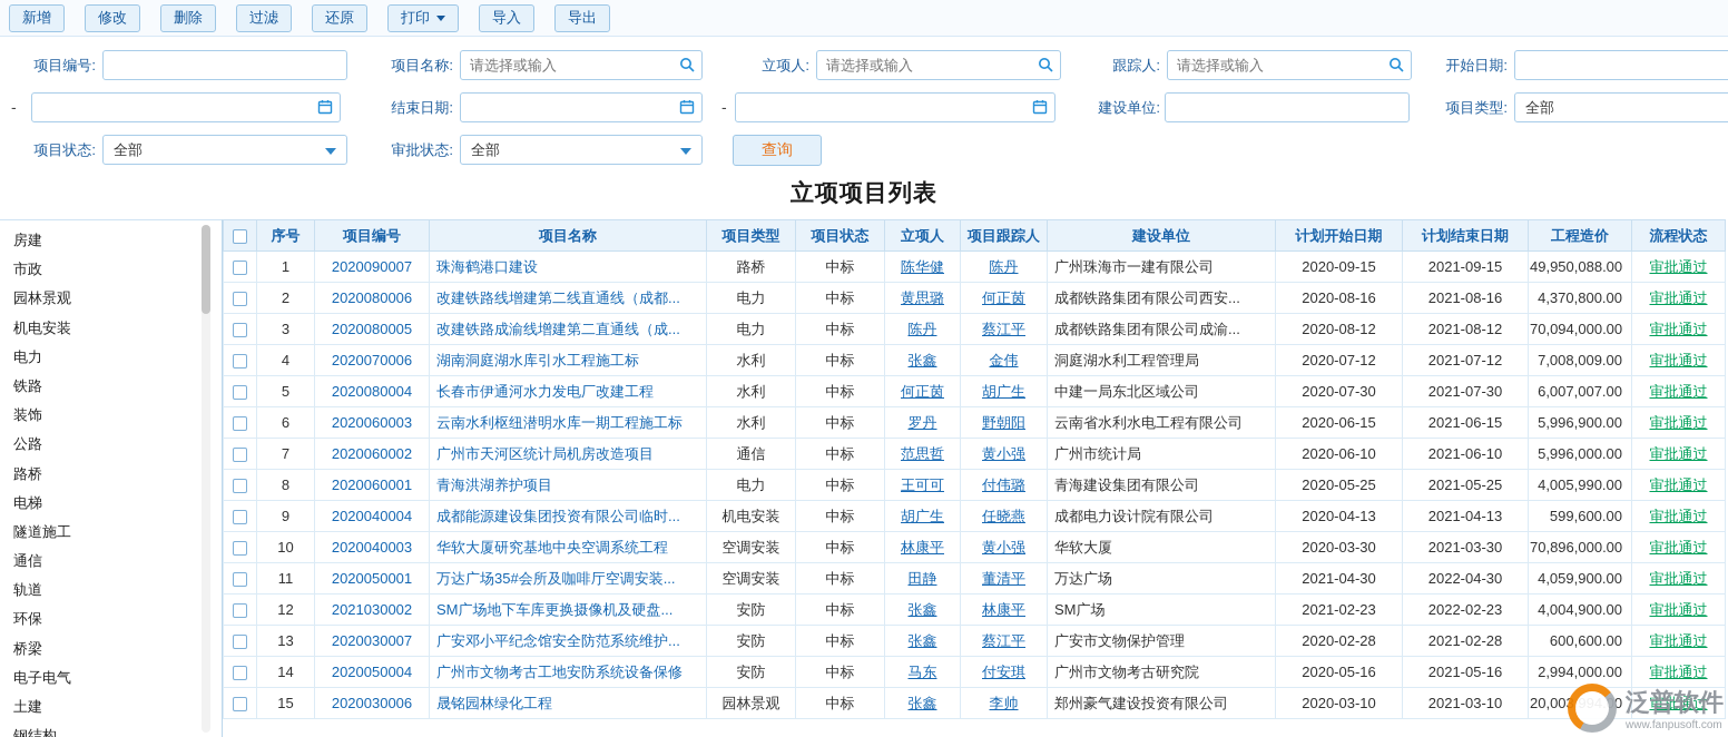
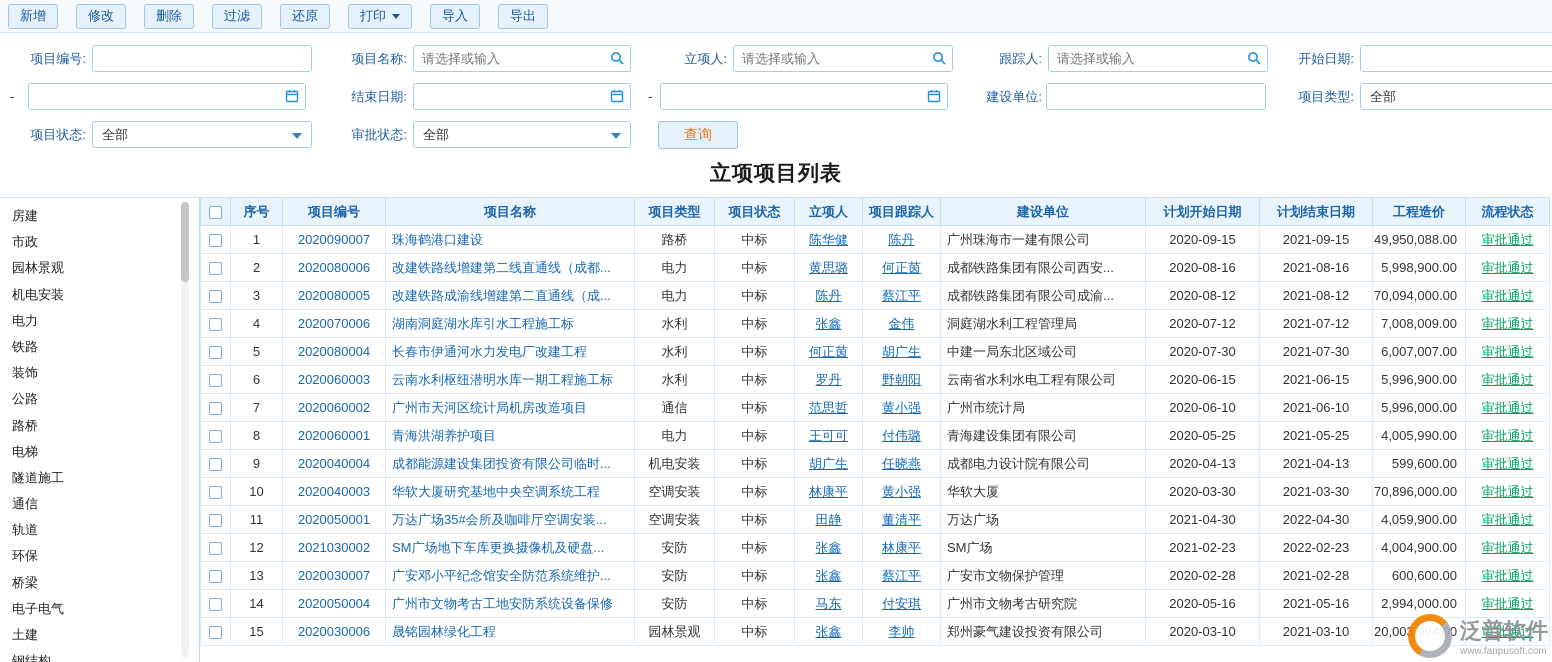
  新增
  修改
  删除
  过滤
  还原
  打印
  导入
  导出
  项目编号:
  项目名称:
  请选择或输入
  立项人:
  请选择或输入
  跟踪人:
  请选择或输入
  开始日期:
  -
  结束日期:
  -
  建设单位:
  项目类型:
  全部
  项目状态:
  全部
  审批状态:
  全部
  查询
  立项项目列表
  房建
  市政
  园林景观
  机电安装
  电力
  铁路
  装饰
  公路
  路桥
  电梯
  隧道施工
  通信
  轨道
  环保
  桥梁
  电子电气
  土建
  钢结构
  	序号	项目编号	项目名称	项目类型	项目状态	立项人	项目跟踪人	建设单位	计划开始日期	计划结束日期	工程造价	流程状态
  	1	2020090007	珠海鹤港口建设	路桥	中标	陈华健	陈丹	广州珠海市一建有限公司	2020-09-15	2021-09-15	49,950,088.00	审批通过
- 	2	2020080006	改建铁路线增建第二线直通线（成都...	电力	中标	黄思璐	何正茵	成都铁路集团有限公司西安...	2020-08-16	2021-08-16	4,370,800.00	审批通过
+ 	2	2020080006	改建铁路线增建第二线直通线（成都...	电力	中标	黄思璐	何正茵	成都铁路集团有限公司西安...	2020-08-16	2021-08-16	5,998,900.00	审批通过
  	3	2020080005	改建铁路成渝线增建第二直通线（成...	电力	中标	陈丹	蔡江平	成都铁路集团有限公司成渝...	2020-08-12	2021-08-12	70,094,000.00	审批通过
  	4	2020070006	湖南洞庭湖水库引水工程施工标	水利	中标	张鑫	金伟	洞庭湖水利工程管理局	2020-07-12	2021-07-12	7,008,009.00	审批通过
  	5	2020080004	长春市伊通河水力发电厂改建工程	水利	中标	何正茵	胡广生	中建一局东北区域公司	2020-07-30	2021-07-30	6,007,007.00	审批通过
  	6	2020060003	云南水利枢纽潜明水库一期工程施工标	水利	中标	罗丹	野朝阳	云南省水利水电工程有限公司	2020-06-15	2021-06-15	5,996,900.00	审批通过
  	7	2020060002	广州市天河区统计局机房改造项目	通信	中标	范思哲	黄小强	广州市统计局	2020-06-10	2021-06-10	5,996,000.00	审批通过
  	8	2020060001	青海洪湖养护项目	电力	中标	王可可	付伟璐	青海建设集团有限公司	2020-05-25	2021-05-25	4,005,990.00	审批通过
  	9	2020040004	成都能源建设集团投资有限公司临时...	机电安装	中标	胡广生	任晓燕	成都电力设计院有限公司	2020-04-13	2021-04-13	599,600.00	审批通过
  	10	2020040003	华软大厦研究基地中央空调系统工程	空调安装	中标	林康平	黄小强	华软大厦	2020-03-30	2021-03-30	70,896,000.00	审批通过
  	11	2020050001	万达广场35#会所及咖啡厅空调安装...	空调安装	中标	田静	董清平	万达广场	2021-04-30	2022-04-30	4,059,900.00	审批通过
  	12	2021030002	SM广场地下车库更换摄像机及硬盘...	安防	中标	张鑫	林康平	SM广场	2021-02-23	2022-02-23	4,004,900.00	审批通过
  	13	2020030007	广安邓小平纪念馆安全防范系统维护...	安防	中标	张鑫	蔡江平	广安市文物保护管理	2020-02-28	2021-02-28	600,600.00	审批通过
  	14	2020050004	广州市文物考古工地安防系统设备保修	安防	中标	马东	付安琪	广州市文物考古研究院	2020-05-16	2021-05-16	2,994,000.00	审批通过
  	15	2020030006	晟铭园林绿化工程	园林景观	中标	张鑫	李帅	郑州豪气建设投资有限公司	2020-03-10	2021-03-10	20,000	审批通过
  泛普软件
  www.fanpusoft.com
